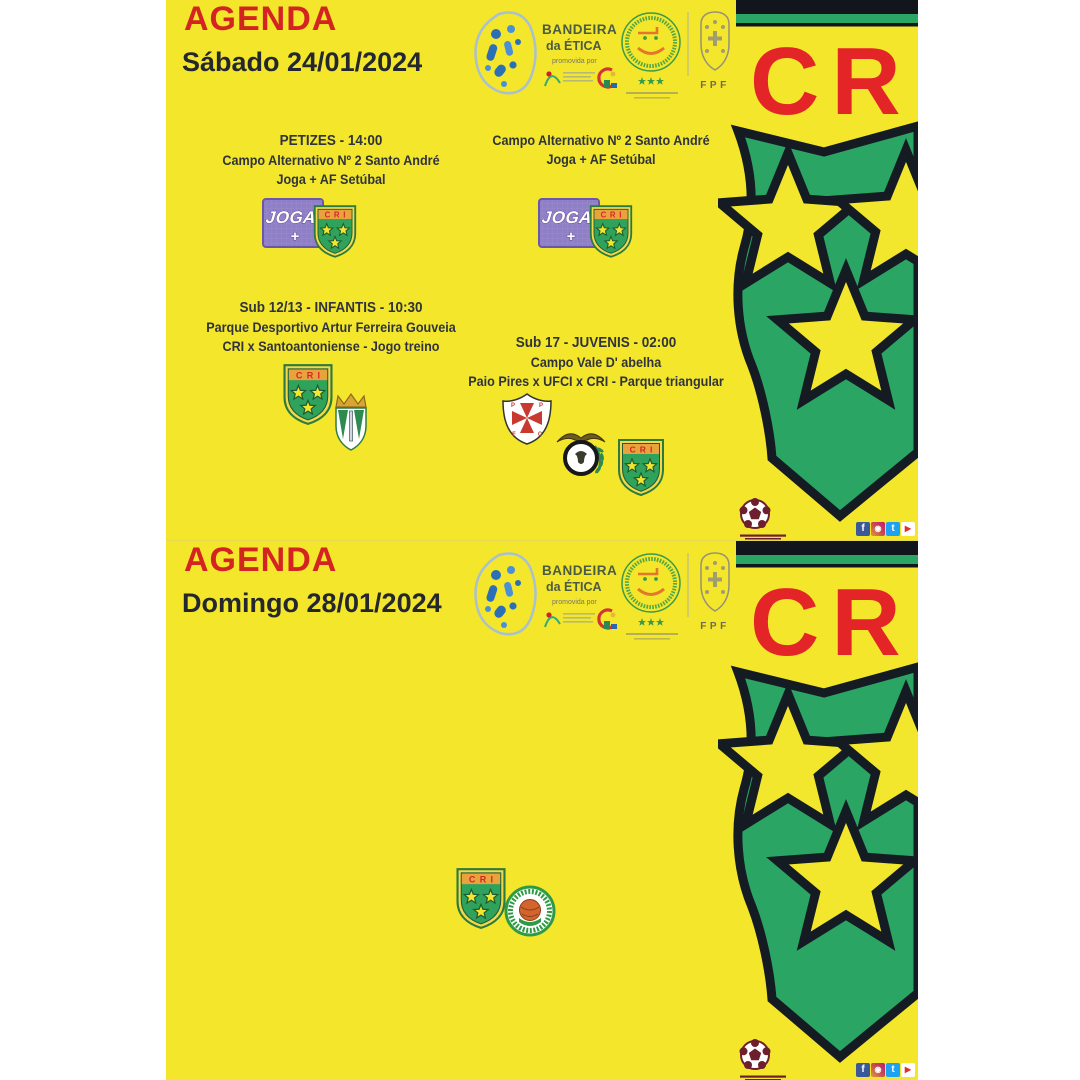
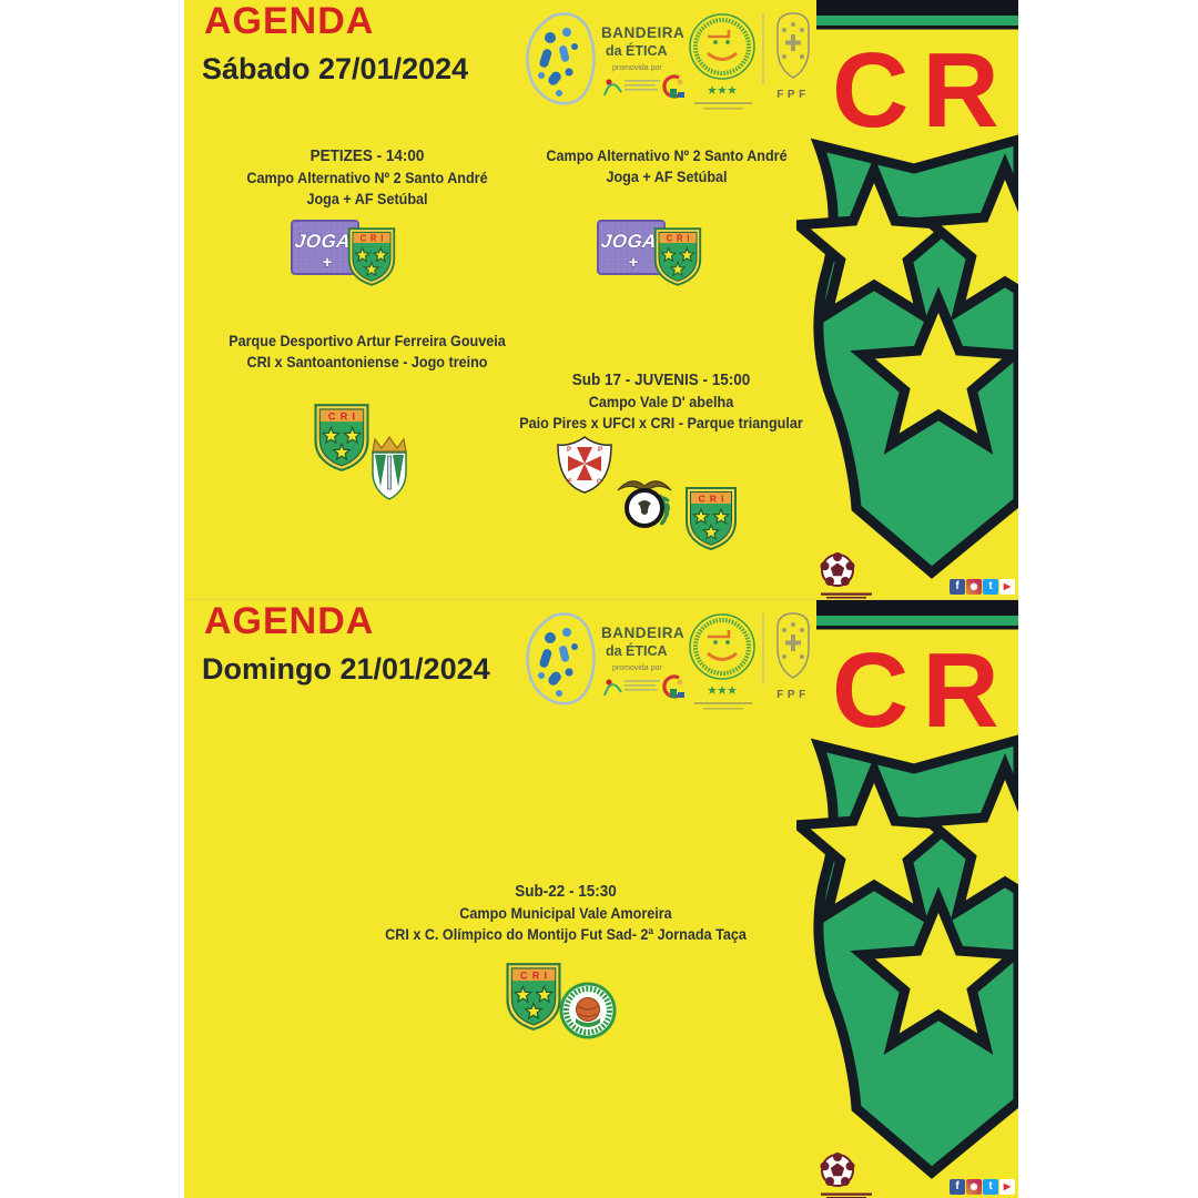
  AGENDA
- Sábado 24/01/2024
+ Sábado 27/01/2024
  PETIZES - 14:00
  Campo Alternativo Nº 2 Santo André
  Joga + AF Setúbal
  Campo Alternativo Nº 2 Santo André
  Joga + AF Setúbal
- Sub 12/13 - INFANTIS - 10:30
  Parque Desportivo Artur Ferreira Gouveia
  CRI x Santoantoniense - Jogo treino
- Sub 17 - JUVENIS - 02:00
+ Sub 17 - JUVENIS - 15:00
  Campo Vale D' abelha
  Paio Pires x UFCI x CRI - Parque triangular
  f
  ◉
  t
  ▶
  AGENDA
- Domingo 28/01/2024
+ Domingo 21/01/2024
+ Sub-22 - 15:30
+ Campo Municipal Vale Amoreira
+ CRI x C. Olímpico do Montijo Fut Sad- 2ª Jornada Taça
  f
  ◉
  t
  ▶
